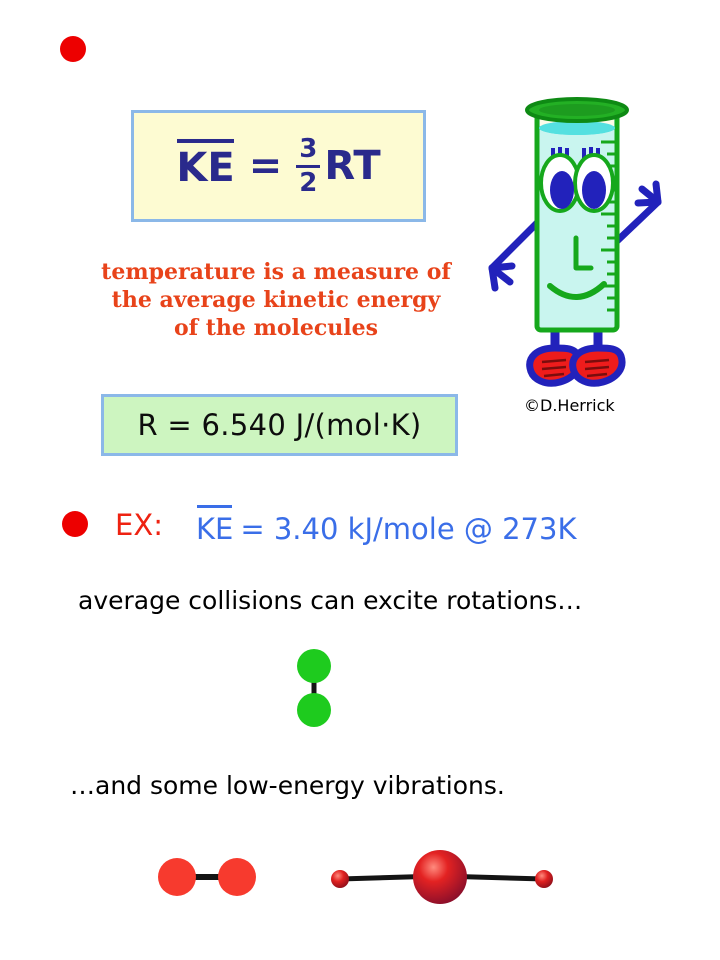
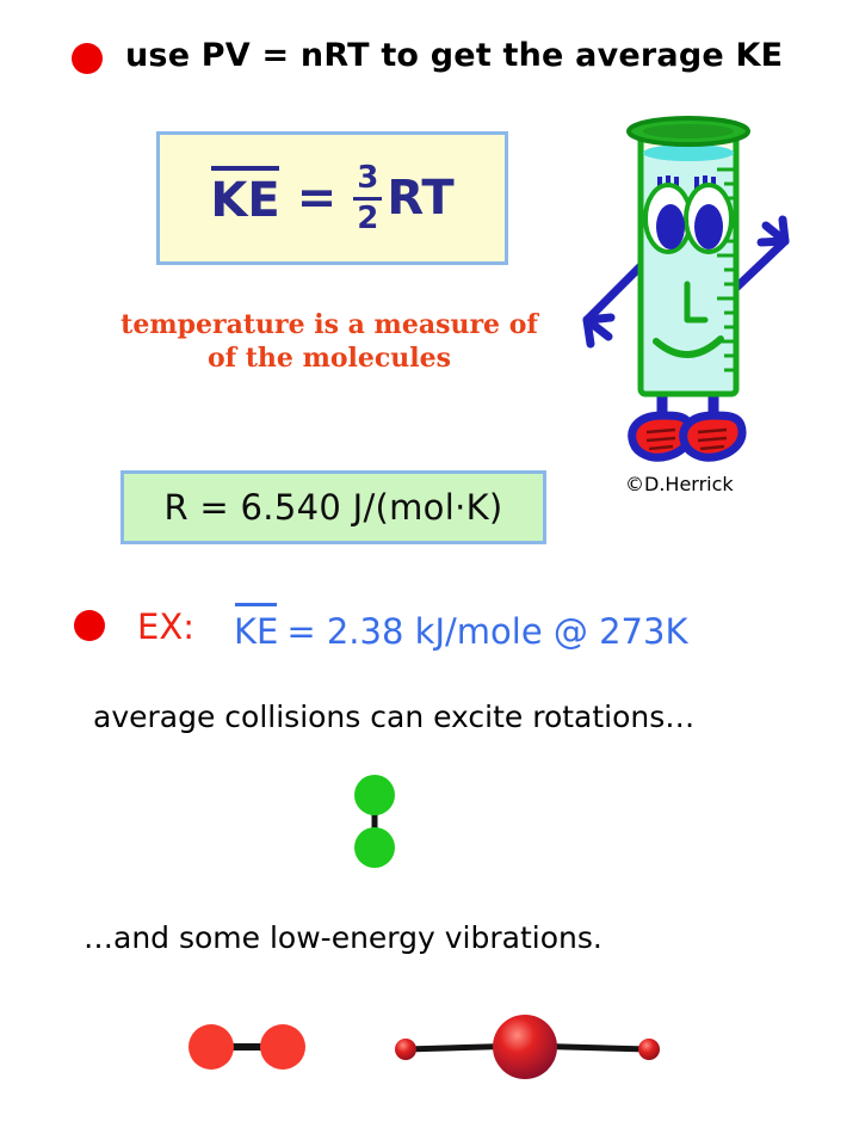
+ use PV = nRT to get the average KE
  KE
  =
  3
  2
  RT
  temperature is a measure of
- the average kinetic energy
  of the molecules
  R = 6.540 J/(mol·K)
  ©D.Herrick
  EX:
  KE
- = 3.40 kJ/mole @ 273K
+ = 2.38 kJ/mole @ 273K
  average collisions can excite rotations…
  …and some low-energy vibrations.
